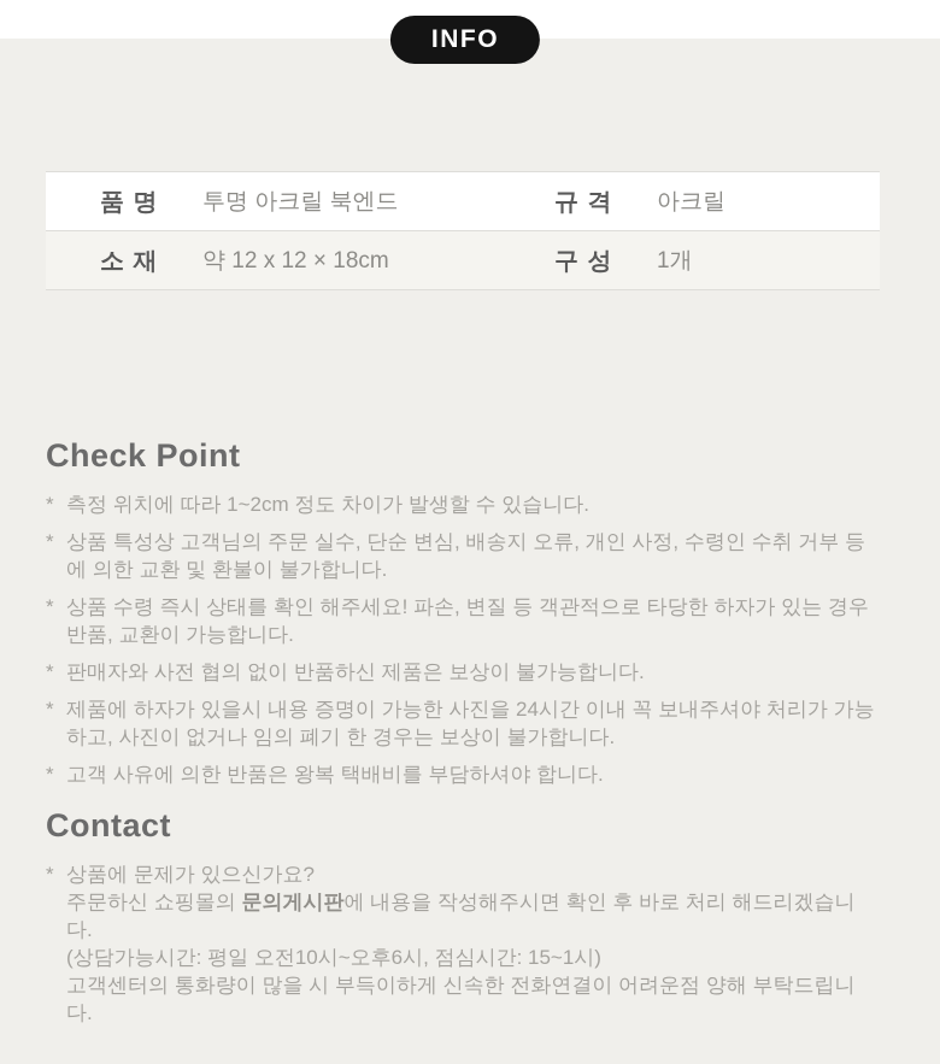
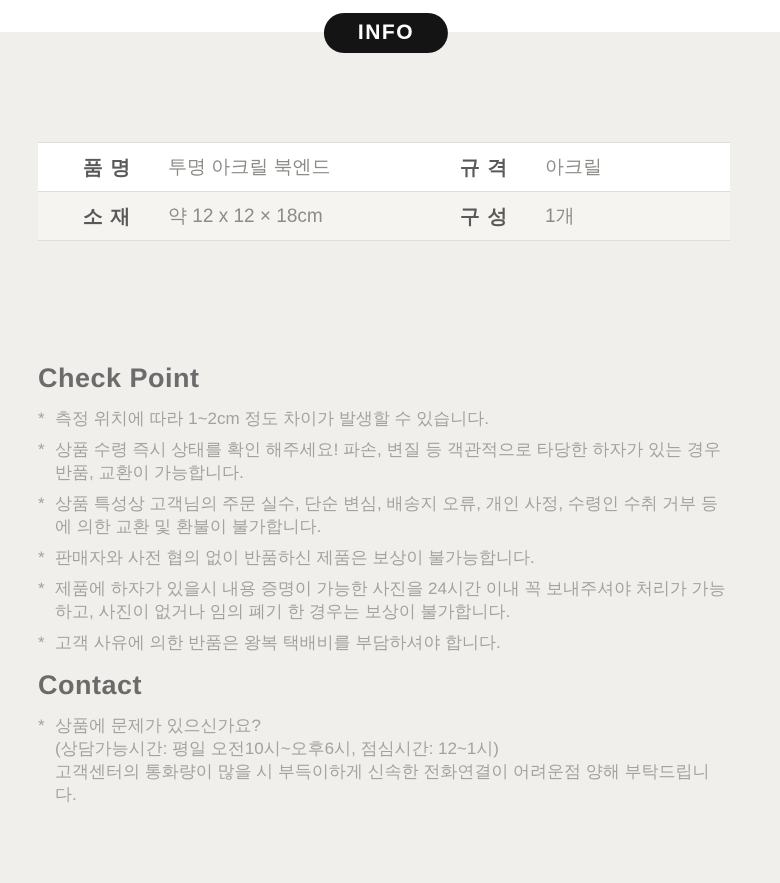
  INFO
  품 명
  투명 아크릴 북엔드
  규 격
  아크릴
  소 재
  약 12 x 12 × 18cm
  구 성
  1개
  Check Point
  *
  측정 위치에 따라 1~2cm 정도 차이가 발생할 수 있습니다.
  *
- 상품 특성상 고객님의 주문 실수, 단순 변심, 배송지 오류, 개인 사정, 수령인 수취 거부 등에 의한 교환 및 환불이 불가합니다.
+ 상품 수령 즉시 상태를 확인 해주세요! 파손, 변질 등 객관적으로 타당한 하자가 있는 경우 반품, 교환이 가능합니다.
  *
- 상품 수령 즉시 상태를 확인 해주세요! 파손, 변질 등 객관적으로 타당한 하자가 있는 경우 반품, 교환이 가능합니다.
+ 상품 특성상 고객님의 주문 실수, 단순 변심, 배송지 오류, 개인 사정, 수령인 수취 거부 등에 의한 교환 및 환불이 불가합니다.
  *
  판매자와 사전 협의 없이 반품하신 제품은 보상이 불가능합니다.
  *
  제품에 하자가 있을시 내용 증명이 가능한 사진을 24시간 이내 꼭 보내주셔야 처리가 가능하고, 사진이 없거나 임의 폐기 한 경우는 보상이 불가합니다.
  *
  고객 사유에 의한 반품은 왕복 택배비를 부담하셔야 합니다.
  Contact
  *
  상품에 문제가 있으신가요?
- 주문하신 쇼핑몰의 문의게시판에 내용을 작성해주시면 확인 후 바로 처리 해드리겠습니다.
- (상담가능시간: 평일 오전10시~오후6시, 점심시간: 15~1시)
+ (상담가능시간: 평일 오전10시~오후6시, 점심시간: 12~1시)
  고객센터의 통화량이 많을 시 부득이하게 신속한 전화연결이 어려운점 양해 부탁드립니다.
